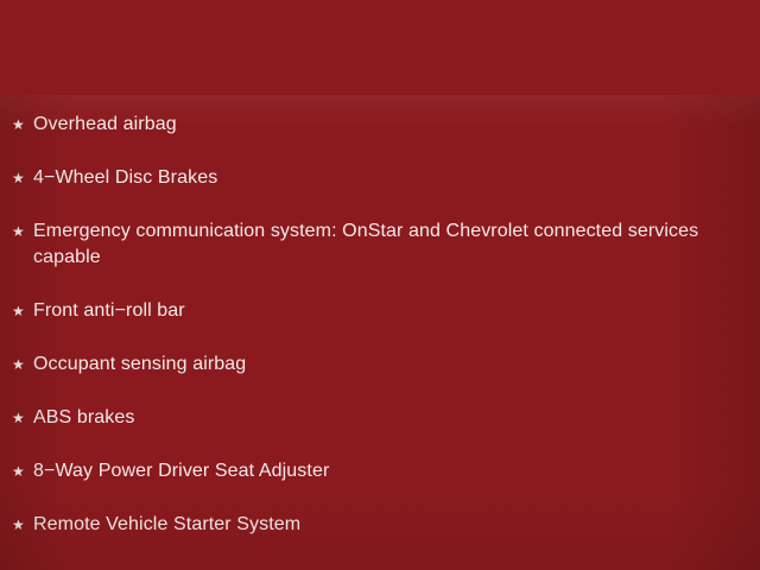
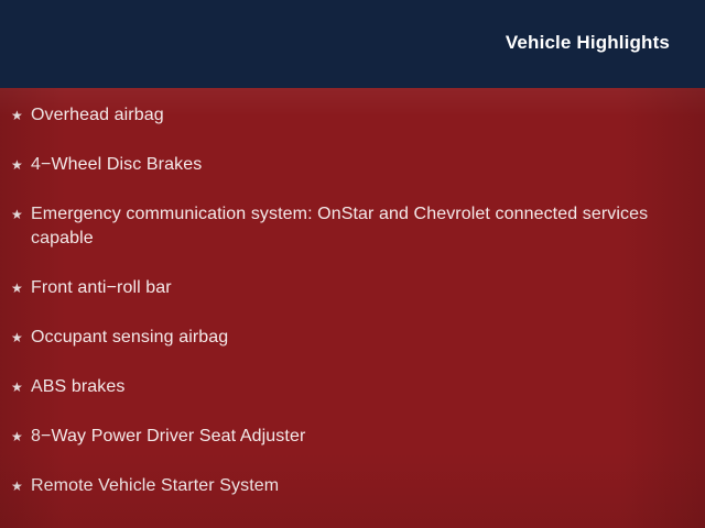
+ Vehicle Highlights
